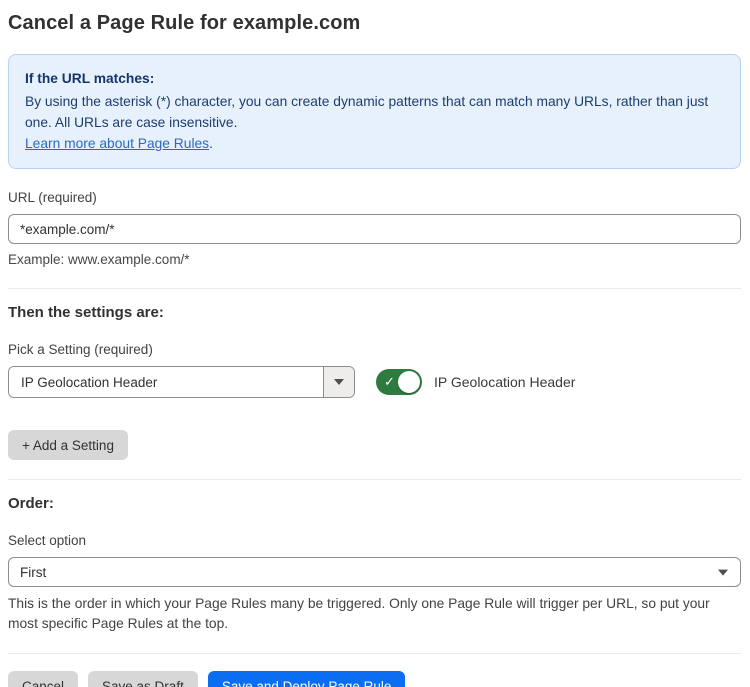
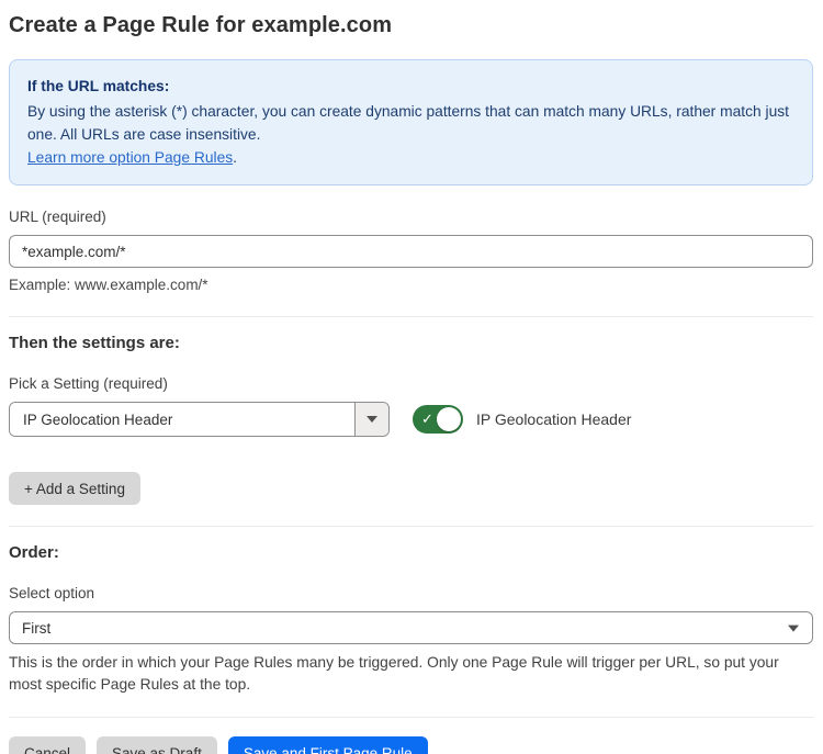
- Cancel a Page Rule for example.com
+ Create a Page Rule for example.com
  If the URL matches:
- By using the asterisk (*) character, you can create dynamic patterns that can match many URLs, rather than just one. All URLs are case insensitive.
+ By using the asterisk (*) character, you can create dynamic patterns that can match many URLs, rather match just one. All URLs are case insensitive.
- Learn more about Page Rules.
+ Learn more option Page Rules.
  URL (required)
  *example.com/*
  Example: www.example.com/*
  Then the settings are:
  Pick a Setting (required)
  IP Geolocation Header
  ✓
  IP Geolocation Header
  + Add a Setting
  Order:
  Select option
  First
  This is the order in which your Page Rules many be triggered. Only one Page Rule will trigger per URL, so put your most specific Page Rules at the top.
  Cancel
  Save as Draft
- Save and Deploy Page Rule
+ Save and First Page Rule
